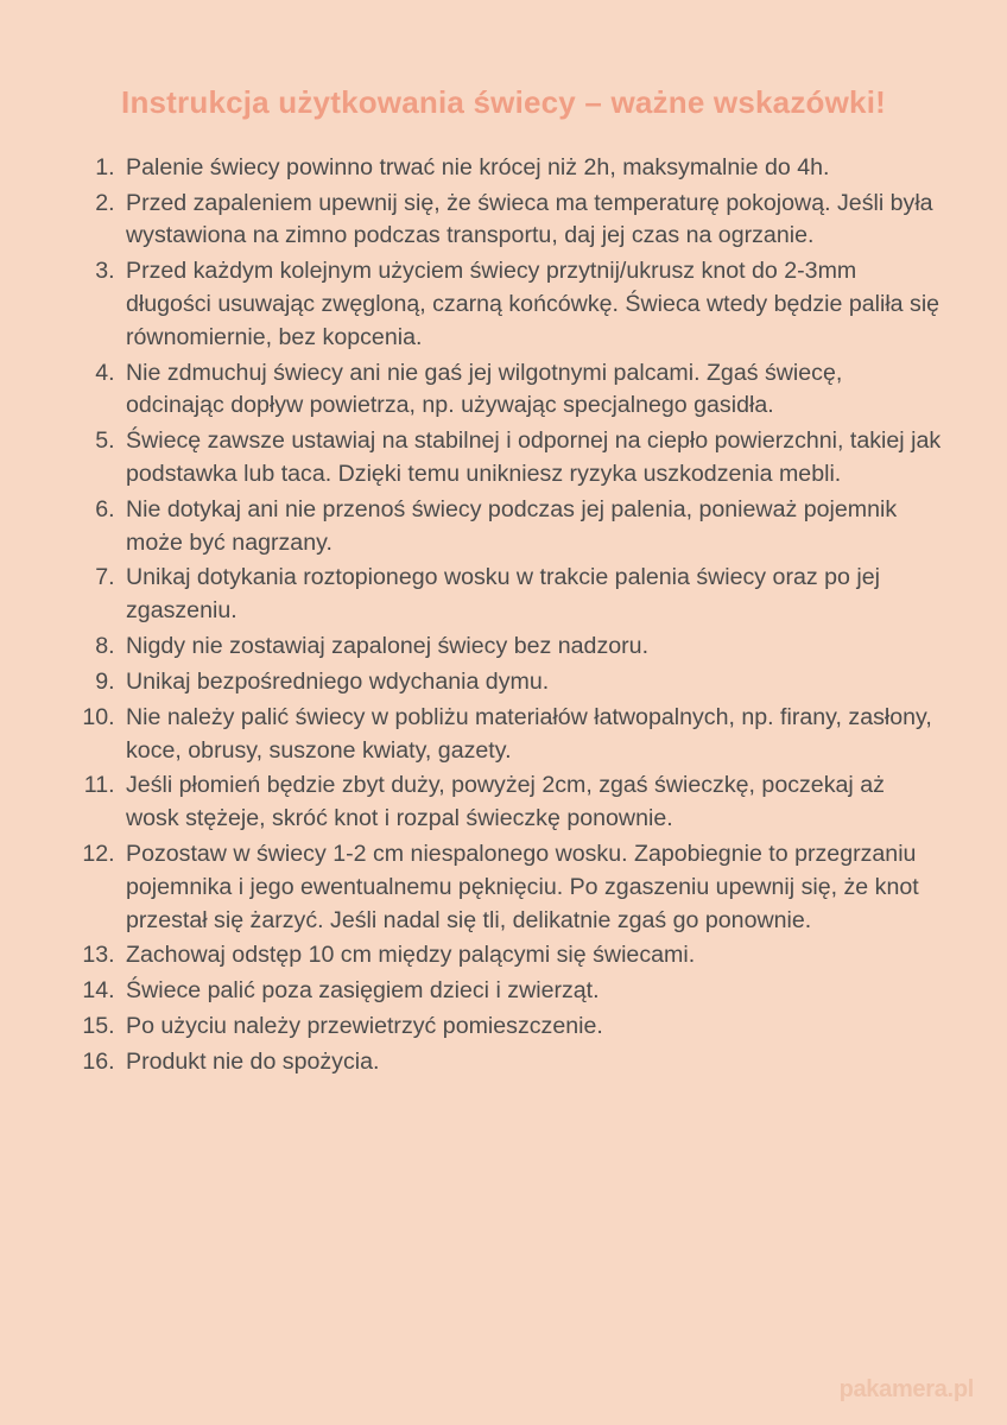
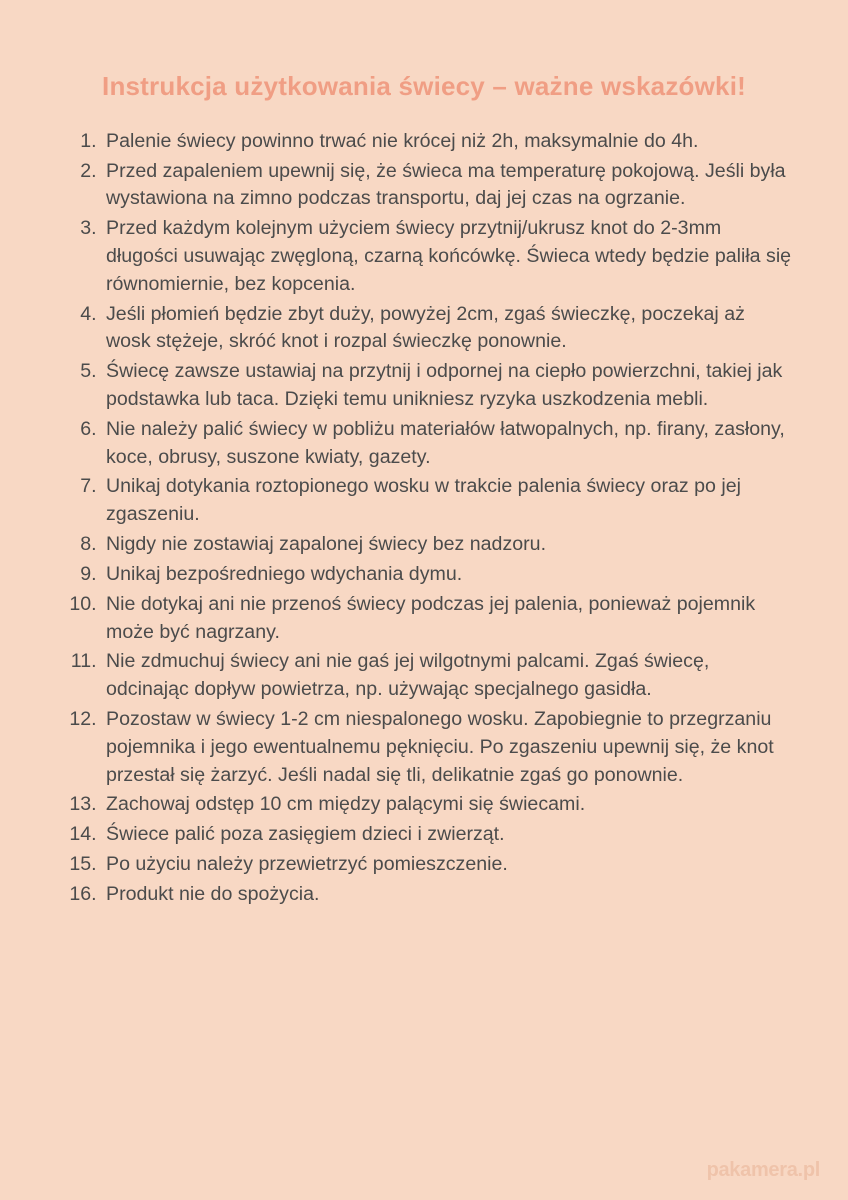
  Instrukcja użytkowania świecy – ważne wskazówki!
  Palenie świecy powinno trwać nie krócej niż 2h, maksymalnie do 4h.
  Przed zapaleniem upewnij się, że świeca ma temperaturę pokojową. Jeśli była wystawiona na zimno podczas transportu, daj jej czas na ogrzanie.
  Przed każdym kolejnym użyciem świecy przytnij/ukrusz knot do 2-3mm długości usuwając zwęgloną, czarną końcówkę. Świeca wtedy będzie paliła się równomiernie, bez kopcenia.
- Nie zdmuchuj świecy ani nie gaś jej wilgotnymi palcami. Zgaś świecę, odcinając dopływ powietrza, np. używając specjalnego gasidła.
+ Jeśli płomień będzie zbyt duży, powyżej 2cm, zgaś świeczkę, poczekaj aż wosk stężeje, skróć knot i rozpal świeczkę ponownie.
- Świecę zawsze ustawiaj na stabilnej i odpornej na ciepło powierzchni, takiej jak podstawka lub taca. Dzięki temu unikniesz ryzyka uszkodzenia mebli.
+ Świecę zawsze ustawiaj na przytnij i odpornej na ciepło powierzchni, takiej jak podstawka lub taca. Dzięki temu unikniesz ryzyka uszkodzenia mebli.
- Nie dotykaj ani nie przenoś świecy podczas jej palenia, ponieważ pojemnik może być nagrzany.
+ Nie należy palić świecy w pobliżu materiałów łatwopalnych, np. firany, zasłony, koce, obrusy, suszone kwiaty, gazety.
  Unikaj dotykania roztopionego wosku w trakcie palenia świecy oraz po jej zgaszeniu.
  Nigdy nie zostawiaj zapalonej świecy bez nadzoru.
  Unikaj bezpośredniego wdychania dymu.
- Nie należy palić świecy w pobliżu materiałów łatwopalnych, np. firany, zasłony, koce, obrusy, suszone kwiaty, gazety.
+ Nie dotykaj ani nie przenoś świecy podczas jej palenia, ponieważ pojemnik może być nagrzany.
- Jeśli płomień będzie zbyt duży, powyżej 2cm, zgaś świeczkę, poczekaj aż wosk stężeje, skróć knot i rozpal świeczkę ponownie.
+ Nie zdmuchuj świecy ani nie gaś jej wilgotnymi palcami. Zgaś świecę, odcinając dopływ powietrza, np. używając specjalnego gasidła.
  Pozostaw w świecy 1-2 cm niespalonego wosku. Zapobiegnie to przegrzaniu pojemnika i jego ewentualnemu pęknięciu. Po zgaszeniu upewnij się, że knot przestał się żarzyć. Jeśli nadal się tli, delikatnie zgaś go ponownie.
  Zachowaj odstęp 10 cm między palącymi się świecami.
  Świece palić poza zasięgiem dzieci i zwierząt.
  Po użyciu należy przewietrzyć pomieszczenie.
  Produkt nie do spożycia.
  pakamera.pl
